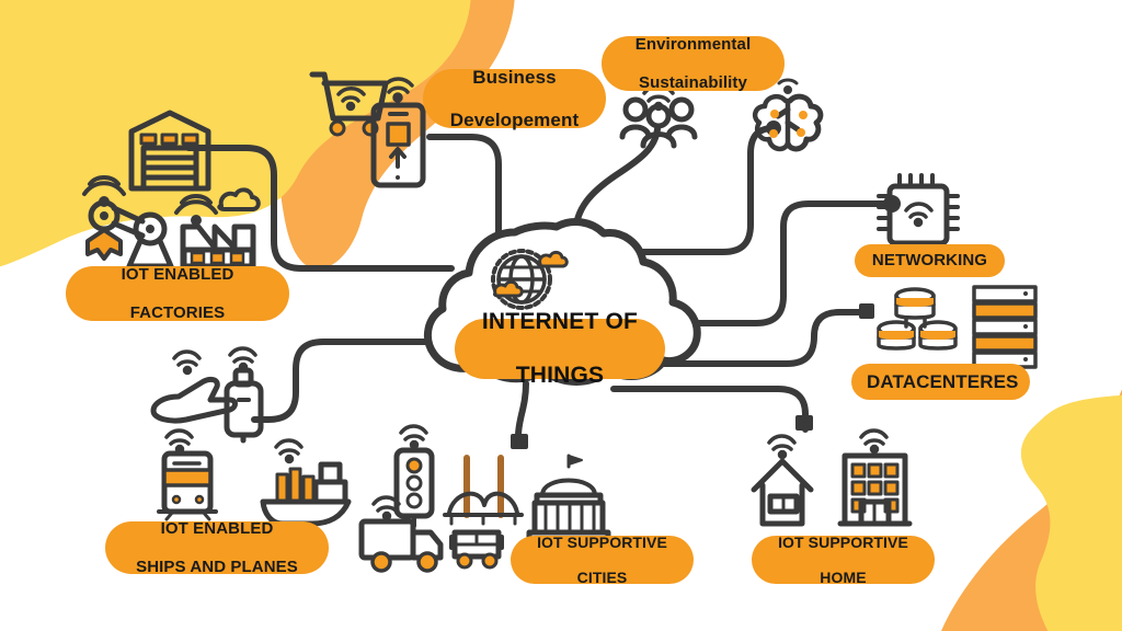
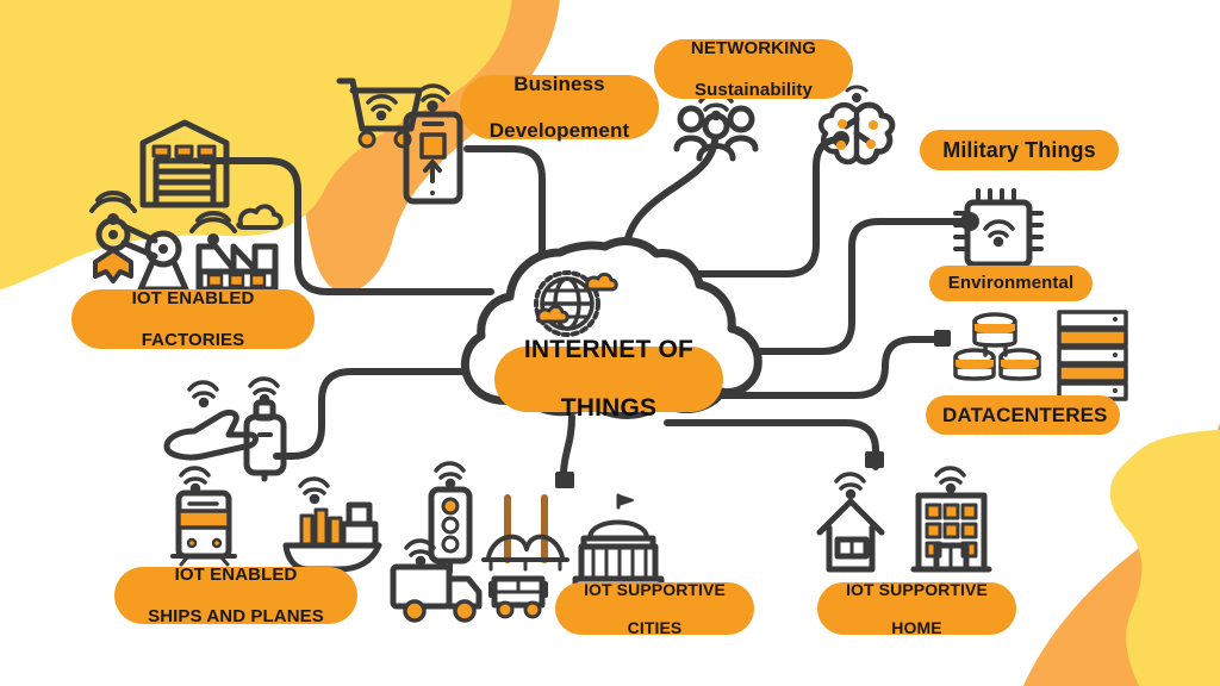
  IOT ENABLED
  FACTORIES
  Business
  Developement
- Environmental
+ NETWORKING
  Sustainability
+ Military Things
- NETWORKING
+ Environmental
  DATACENTERES
  IOT ENABLED
  SHIPS AND PLANES
  IOT SUPPORTIVE
  CITIES
  IOT SUPPORTIVE
  HOME
  INTERNET OF
  THINGS
